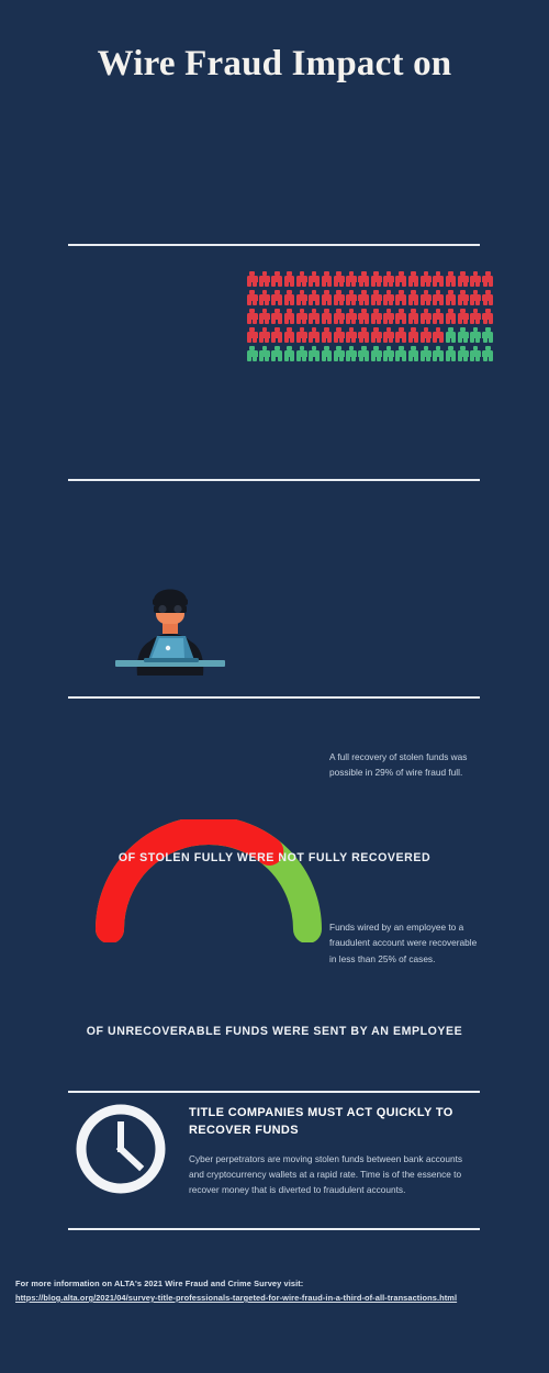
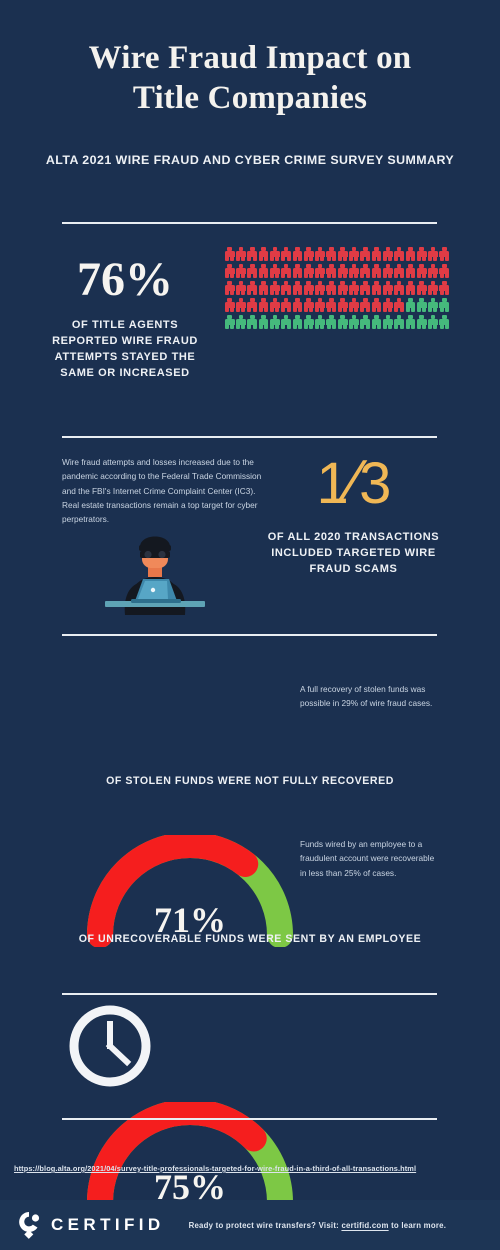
  Wire Fraud Impact on
+ Title Companies
+ ALTA 2021 WIRE FRAUD AND CYBER CRIME SURVEY SUMMARY
+ 76%
+ OF TITLE AGENTS REPORTED WIRE FRAUD ATTEMPTS STAYED THE SAME OR INCREASED
+ Wire fraud attempts and losses increased due to the pandemic according to the Federal Trade Commission and the FBI's Internet Crime Complaint Center (IC3). Real estate transactions remain a top target for cyber perpetrators.
+ 1⁄3
+ OF ALL 2020 TRANSACTIONS INCLUDED TARGETED WIRE FRAUD SCAMS
+ 71%
- A full recovery of stolen funds was possible in 29% of wire fraud full.
+ A full recovery of stolen funds was possible in 29% of wire fraud cases.
- OF STOLEN FULLY WERE NOT FULLY RECOVERED
+ OF STOLEN FUNDS WERE NOT FULLY RECOVERED
+ 75%
  Funds wired by an employee to a fraudulent account were recoverable in less than 25% of cases.
  OF UNRECOVERABLE FUNDS WERE SENT BY AN EMPLOYEE
- TITLE COMPANIES MUST ACT QUICKLY TO RECOVER FUNDS
- Cyber perpetrators are moving stolen funds between bank accounts and cryptocurrency wallets at a rapid rate. Time is of the essence to recover money that is diverted to fraudulent accounts.
- For more information on ALTA's 2021 Wire Fraud and Crime Survey visit:
  https://blog.alta.org/2021/04/survey-title-professionals-targeted-for-wire-fraud-in-a-third-of-all-transactions.html
+ CERTIFID
+ Ready to protect wire transfers? Visit: certifid.com to learn more.
